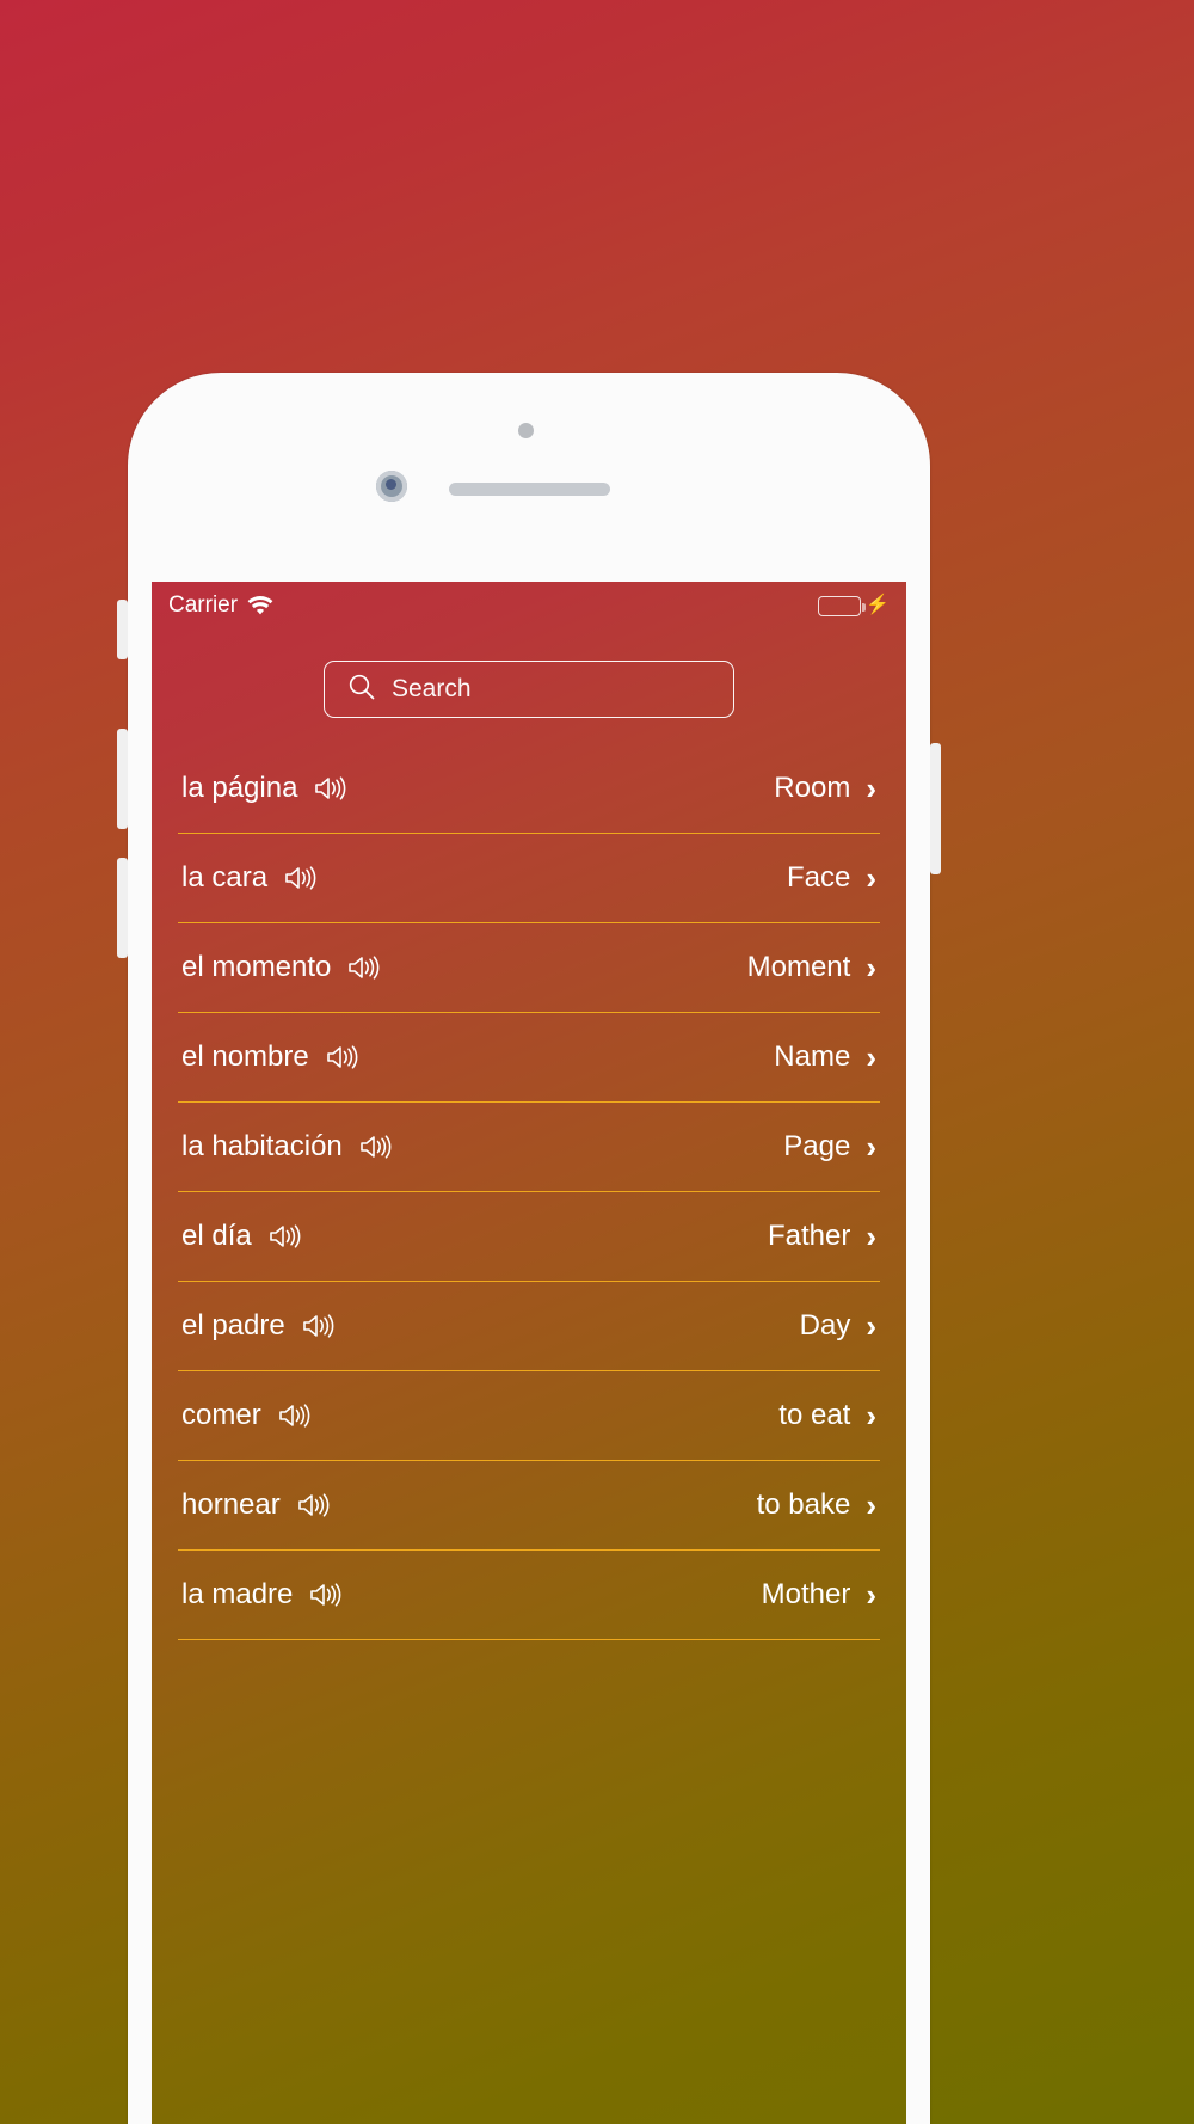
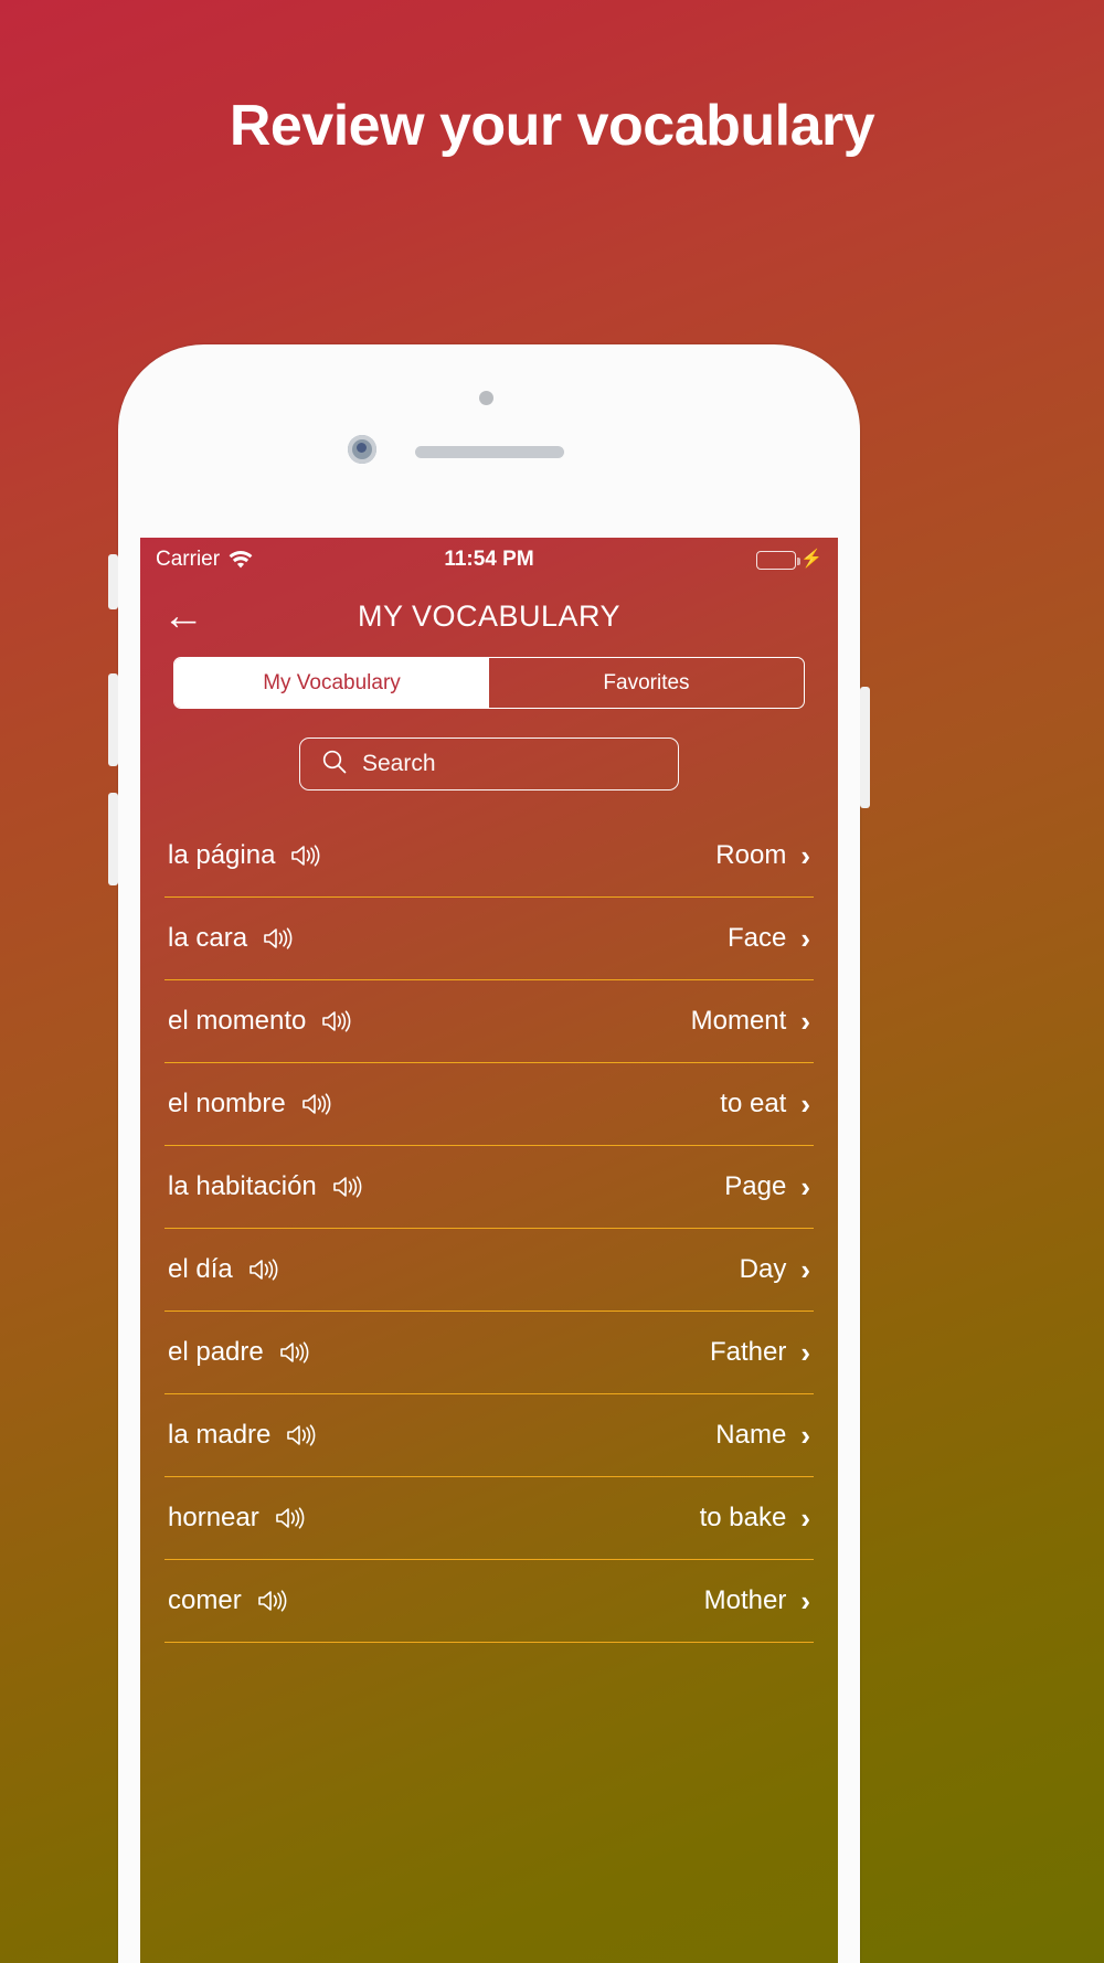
+ Review your vocabulary
  Carrier
+ 11:54 PM
  ⚡
+ ←
+ MY VOCABULARY
+ My Vocabulary
+ Favorites
  Search
  la página
  Room
  ›
  la cara
  Face
  ›
  el momento
  Moment
  ›
  el nombre
- Name
+ to eat
  ›
  la habitación
  Page
  ›
  el día
- Father
+ Day
  ›
  el padre
- Day
+ Father
  ›
- comer
+ la madre
- to eat
+ Name
  ›
  hornear
  to bake
  ›
- la madre
+ comer
  Mother
  ›
